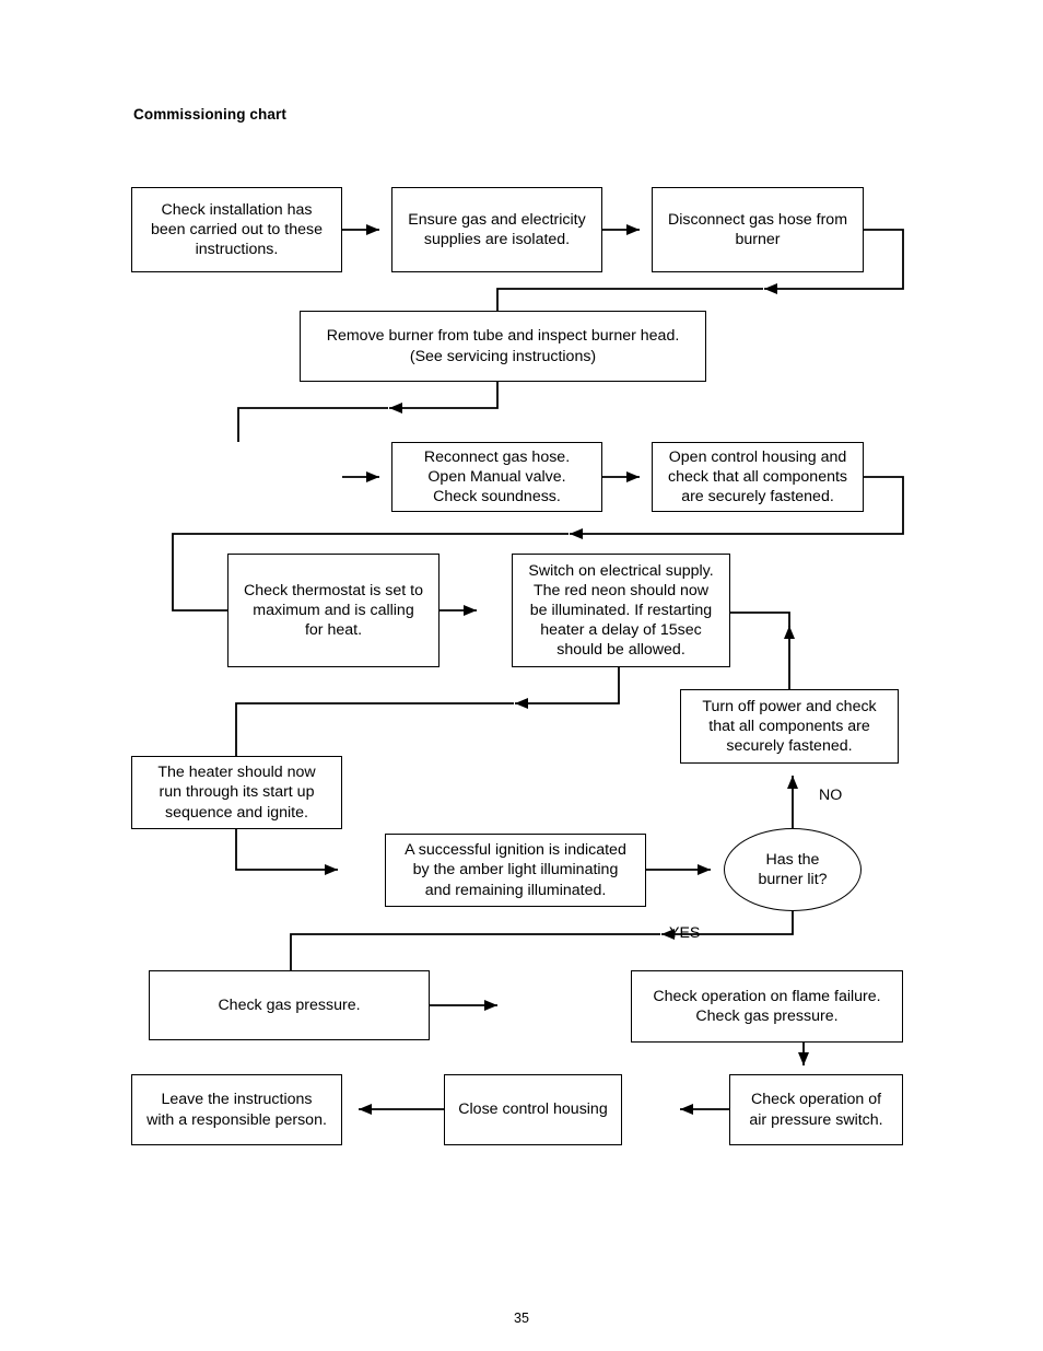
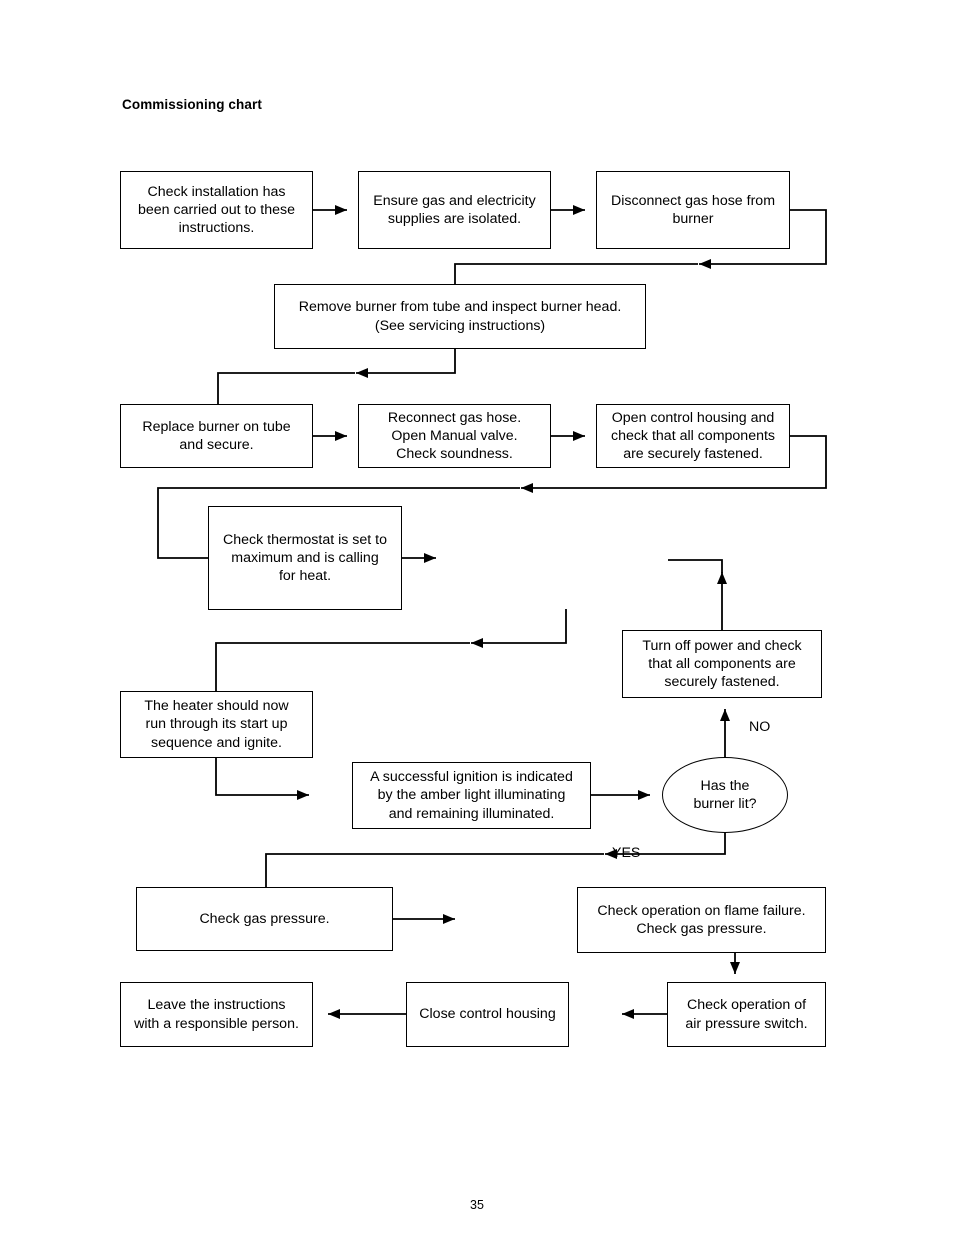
  Commissioning chart
  Check installation has
  been carried out to these
  instructions.
  Ensure gas and electricity
  supplies are isolated.
  Disconnect gas hose from
  burner
  Remove burner from tube and inspect burner head.
  (See servicing instructions)
+ Replace burner on tube
+ and secure.
  Reconnect gas hose.
  Open Manual valve.
  Check soundness.
  Open control housing and
  check that all components
  are securely fastened.
  Check thermostat is set to
  maximum and is calling
  for heat.
- Switch on electrical supply.
- The red neon should now
- be illuminated. If restarting
- heater a delay of 15sec
- should be allowed.
  Turn off power and check
  that all components are
  securely fastened.
  The heater should now
  run through its start up
  sequence and ignite.
  A successful ignition is indicated
  by the amber light illuminating
  and remaining illuminated.
  Has the
  burner lit?
  NO
  YES
  Check gas pressure.
  Check operation on flame failure.
  Check gas pressure.
  Check operation of
  air pressure switch.
  Close control housing
  Leave the instructions
  with a responsible person.
  35
